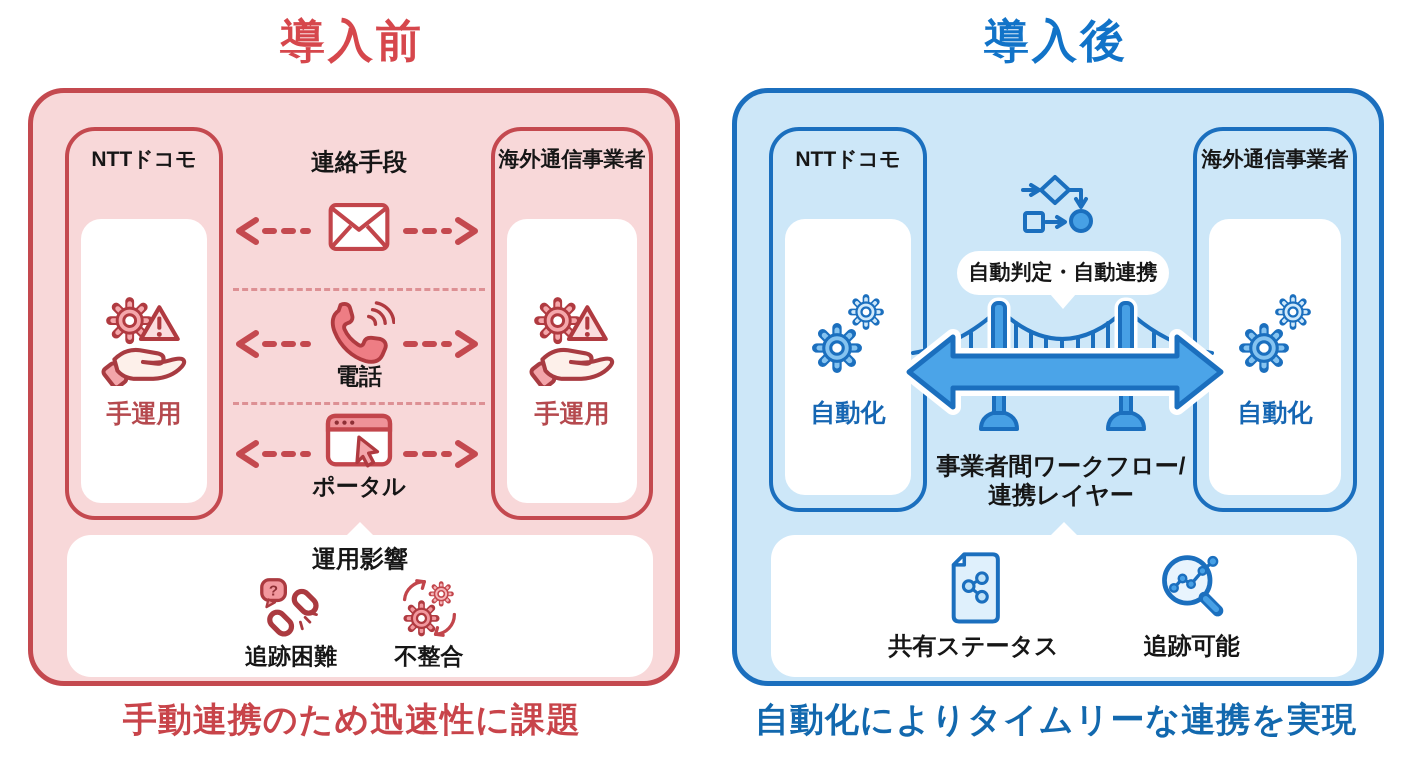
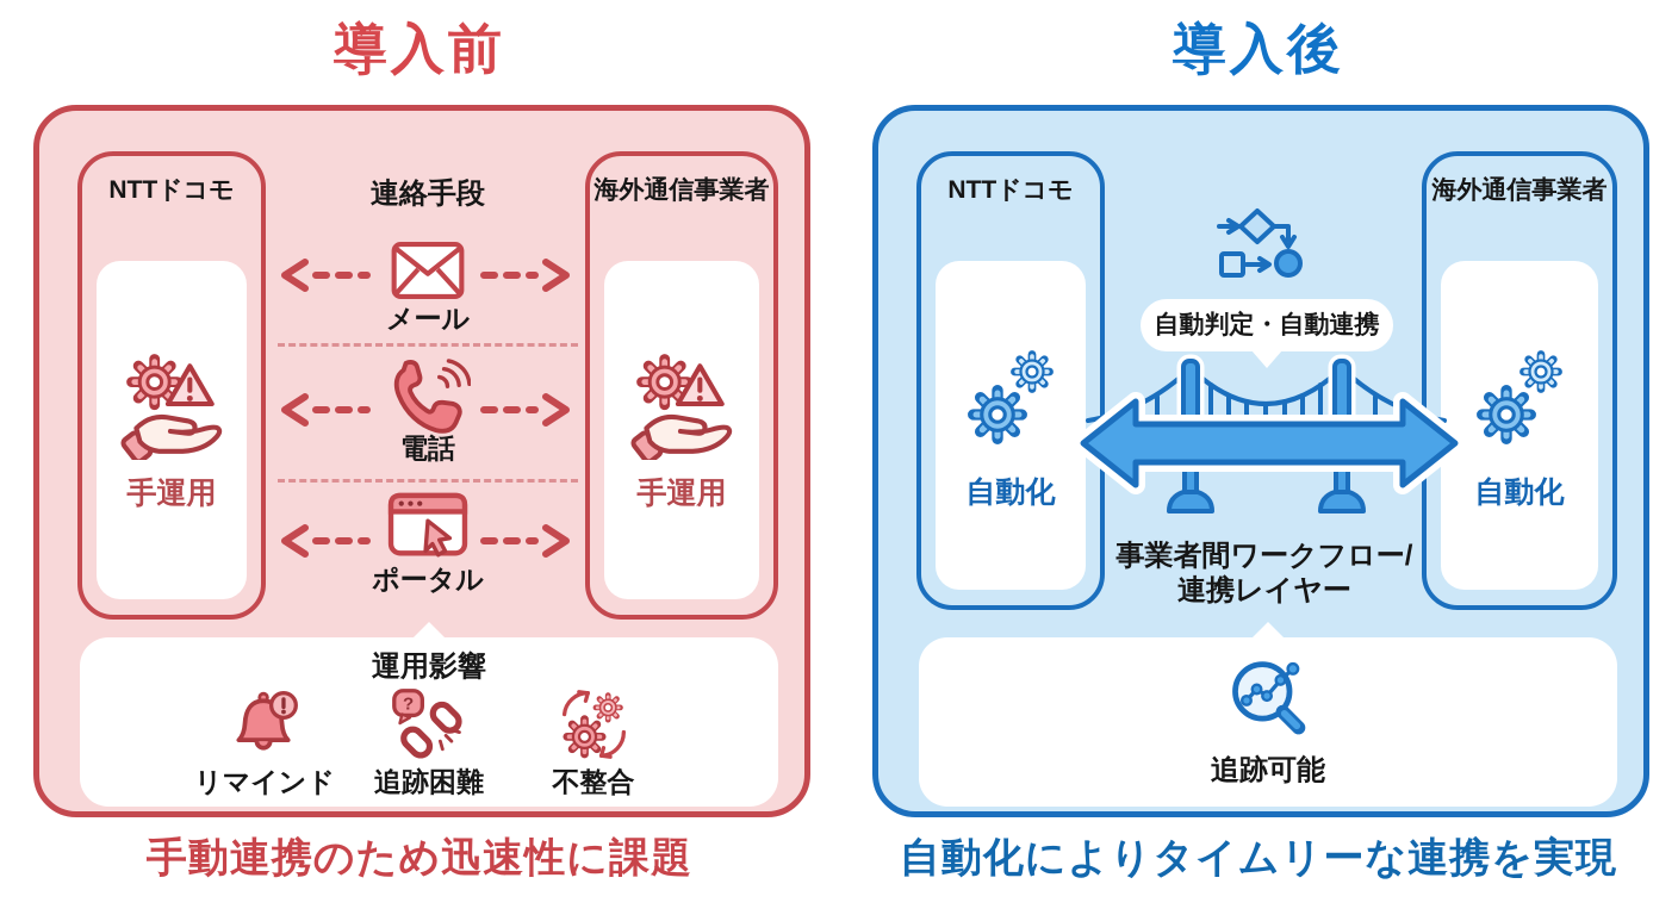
  導入前
  NTTドコモ
  手運用
  海外通信事業者
  手運用
  連絡手段
+ メール
  電話
  ポータル
  運用影響
+ リマインド
  ?
  追跡困難
  不整合
  手動連携のため迅速性に課題
  導入後
  NTTドコモ
  自動化
  海外通信事業者
  自動化
  自動判定・自動連携
  事業者間ワークフロー/
  連携レイヤー
- 共有ステータス
  追跡可能
  自動化によりタイムリーな連携を実現
